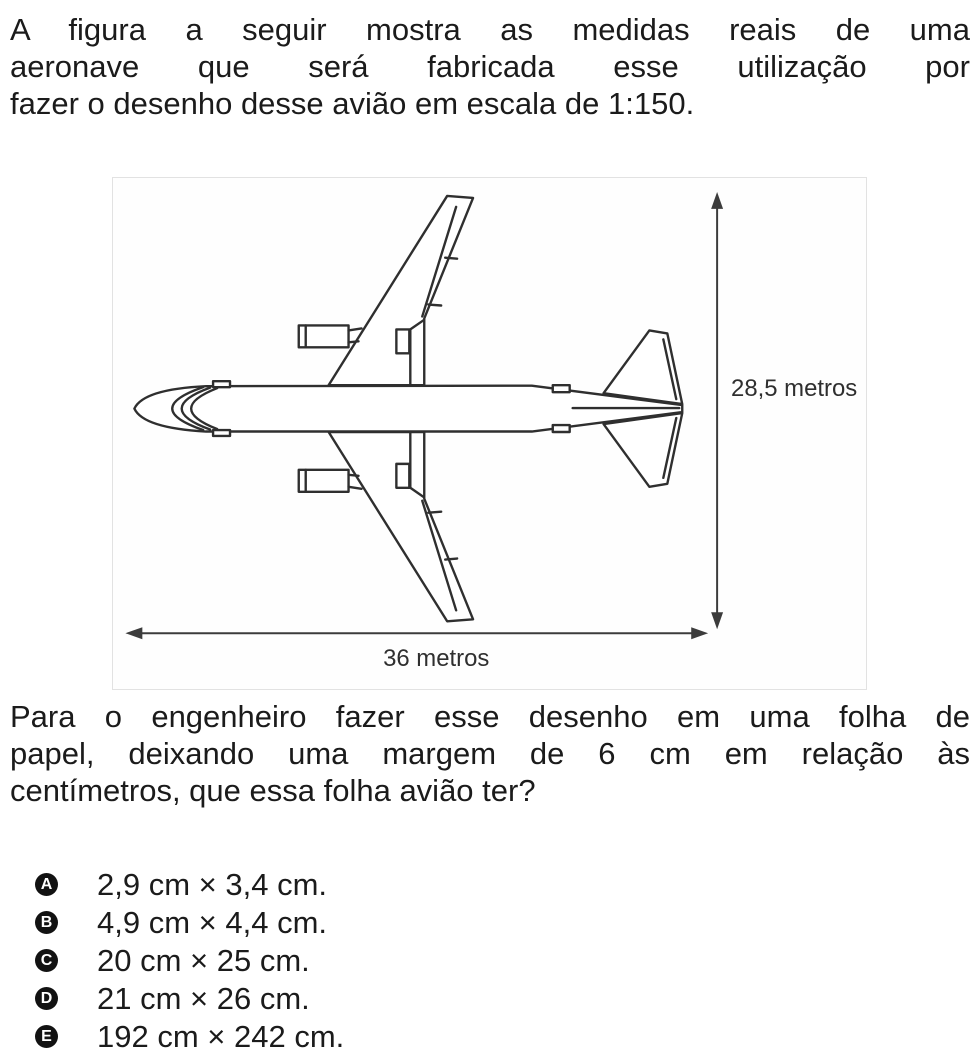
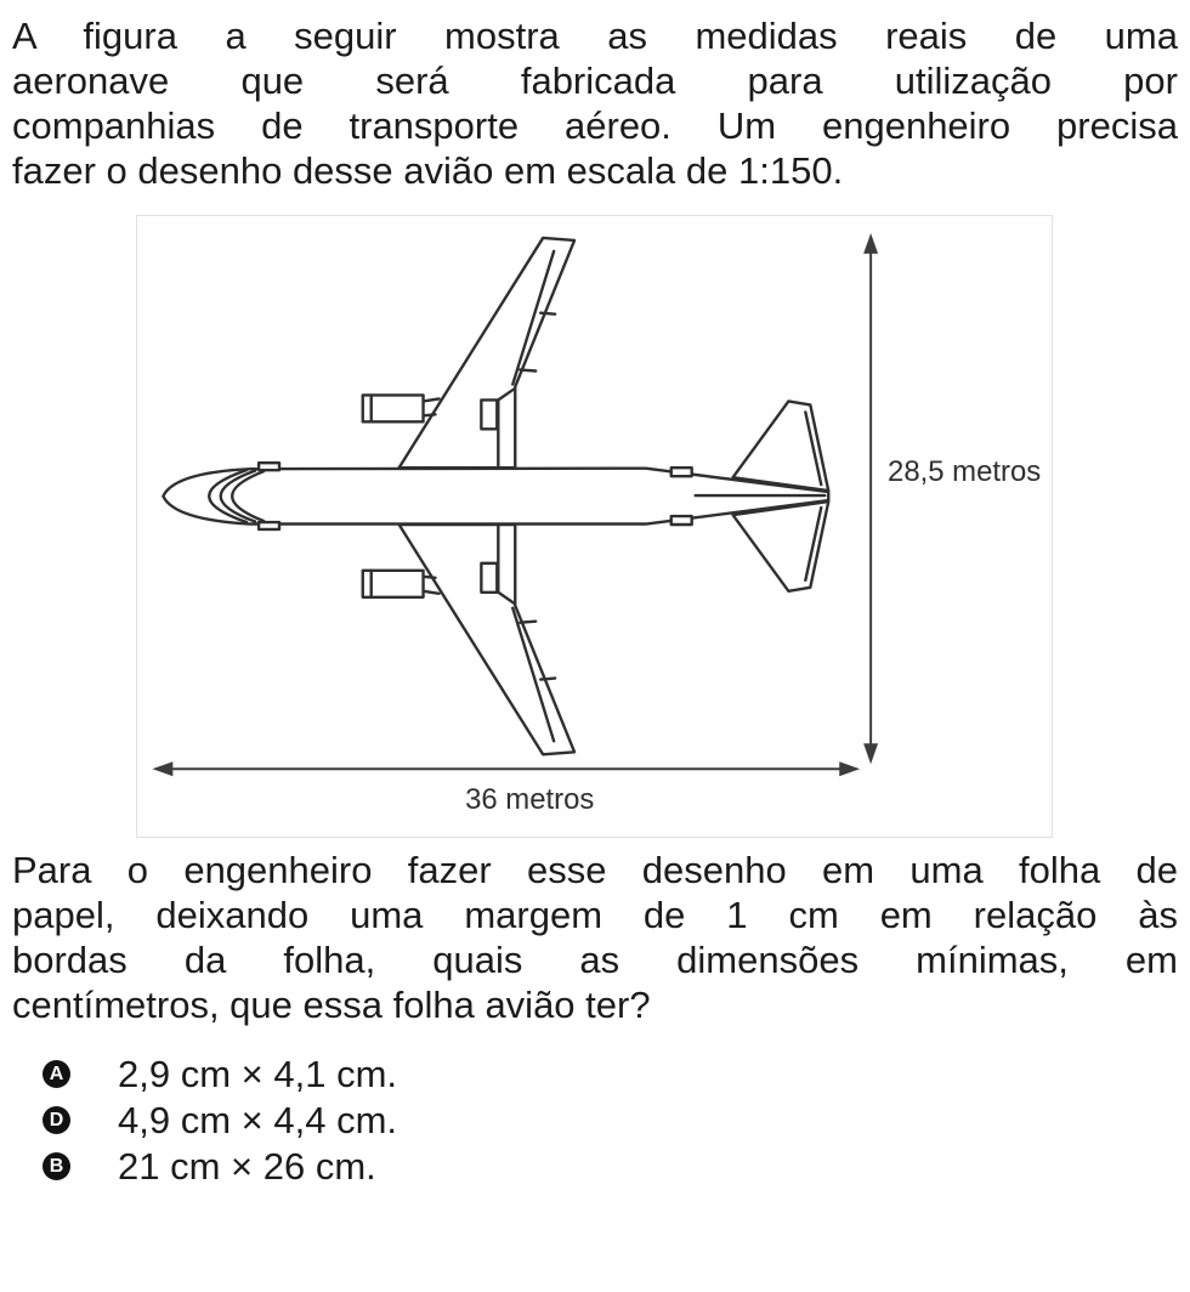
  A figura a seguir mostra as medidas reais de uma
- aeronave que será fabricada esse utilização por
+ aeronave que será fabricada para utilização por
+ companhias de transporte aéreo. Um engenheiro precisa
  fazer o desenho desse avião em escala de 1:150.
  28,5 metros
  36 metros
  Para o engenheiro fazer esse desenho em uma folha de
- papel, deixando uma margem de 6 cm em relação às
+ papel, deixando uma margem de 1 cm em relação às
+ bordas da folha, quais as dimensões mínimas, em
  centímetros, que essa folha avião ter?
  A
- 2,9 cm × 3,4 cm.
+ 2,9 cm × 4,1 cm.
- B
+ D
  4,9 cm × 4,4 cm.
- C
- 20 cm × 25 cm.
- D
+ B
  21 cm × 26 cm.
- E
- 192 cm × 242 cm.
